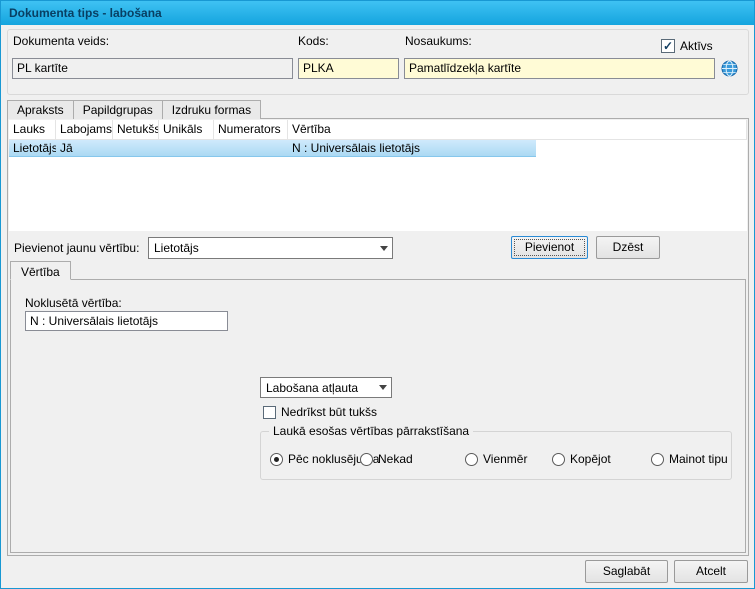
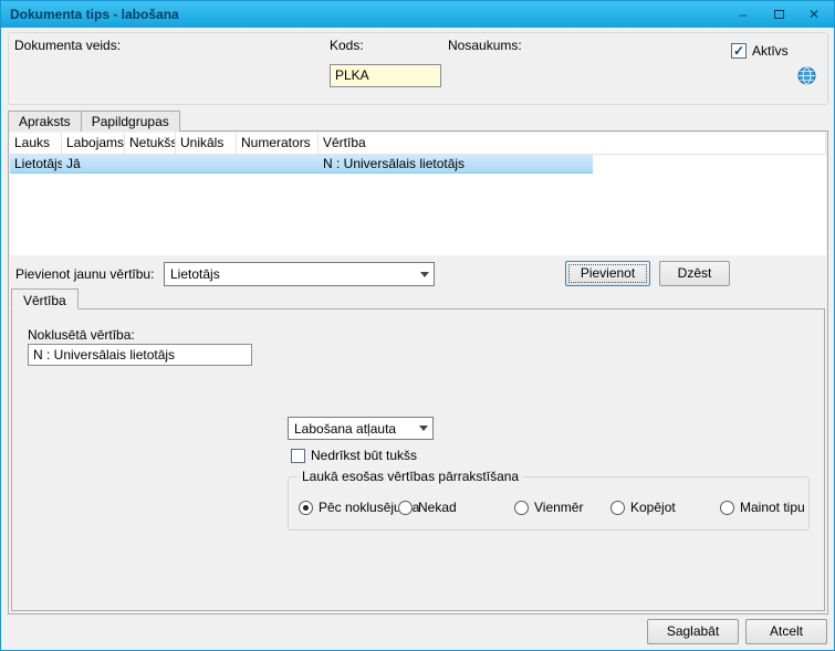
  Dokumenta tips - labošana
+ –
+ ✕
  Dokumenta veids:
  Kods:
  Nosaukums:
  Aktīvs
- PL kartīte
  PLKA
- Pamatlīdzekļa kartīte
  Apraksts
  Papildgrupas
- Izdruku formas
  Lauks
  Labojams
  Netukšs
  Unikāls
  Numerators
  Vērtība
  Lietotājs
  Jā
  N : Universālais lietotājs
  Pievienot jaunu vērtību:
  Lietotājs
  Pievienot
  Dzēst
  Vērtība
  Noklusētā vērtība:
  N : Universālais lietotājs
  Labošana atļauta
  Nedrīkst būt tukšs
  Laukā esošas vērtības pārrakstīšana
  Pēc noklusēja
  Nekad
  Vienmēr
  Kopējot
  Mainot tipu
  Saglabāt
  Atcelt
